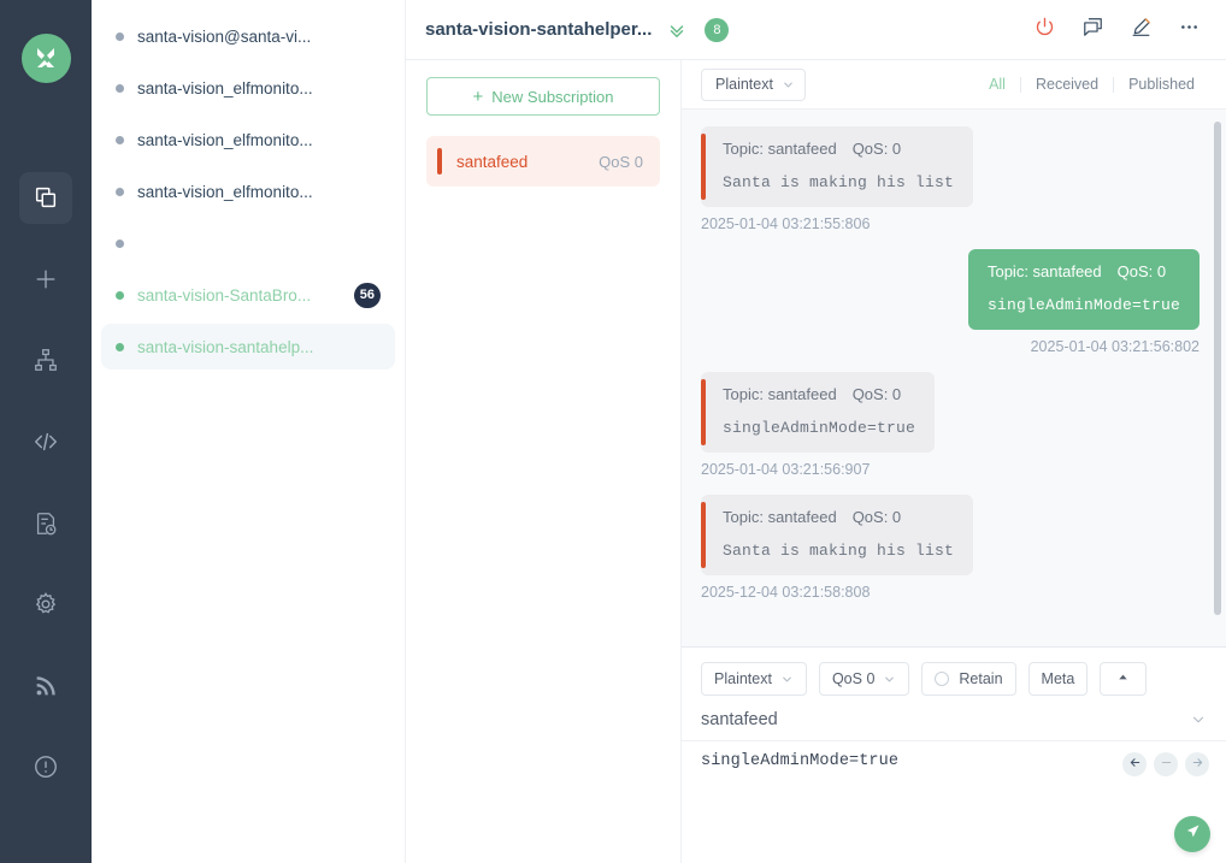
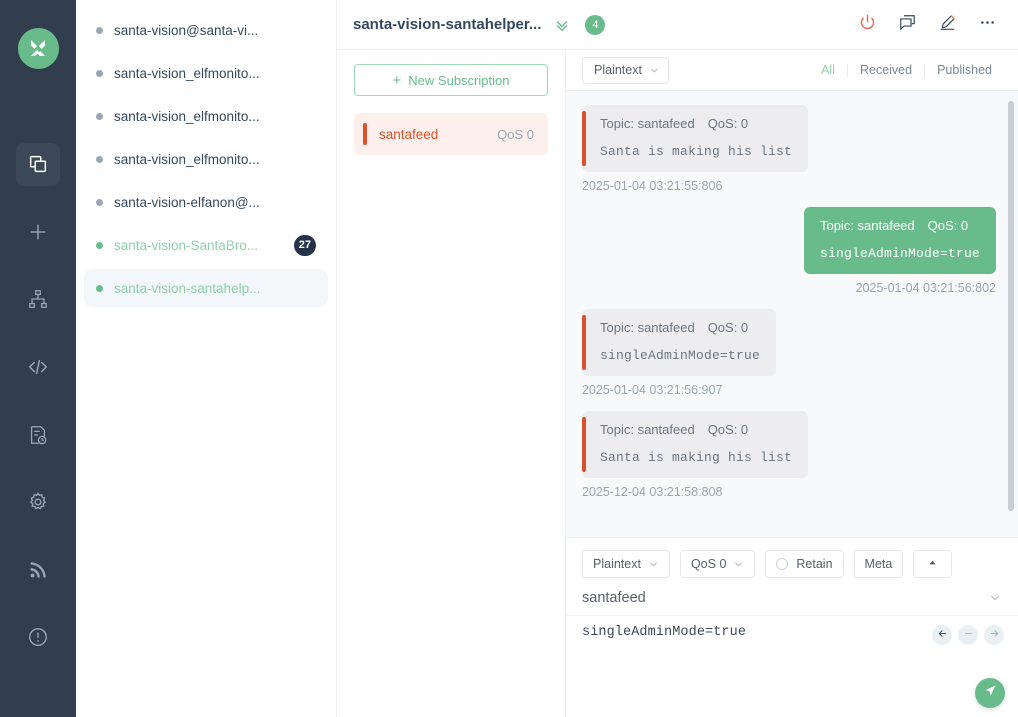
  santa-vision@santa-vi...
  santa-vision_elfmonito...
  santa-vision_elfmonito...
  santa-vision_elfmonito...
+ santa-vision-elfanon@...
  santa-vision-SantaBro...
- 56
+ 27
  santa-vision-santahelp...
  santa-vision-santahelper...
- 8
+ 4
  +
  New Subscription
  santafeed
  QoS 0
  Plaintext
  All
  Received
  Published
  Topic: santafeed QoS: 0
  Santa is making his list
  2025-01-04 03:21:55:806
  Topic: santafeed QoS: 0
  singleAdminMode=true
  2025-01-04 03:21:56:802
  Topic: santafeed QoS: 0
  singleAdminMode=true
  2025-01-04 03:21:56:907
  Topic: santafeed QoS: 0
  Santa is making his list
  2025-12-04 03:21:58:808
  Plaintext
  QoS 0
  Retain
  Meta
  santafeed
  singleAdminMode=true
